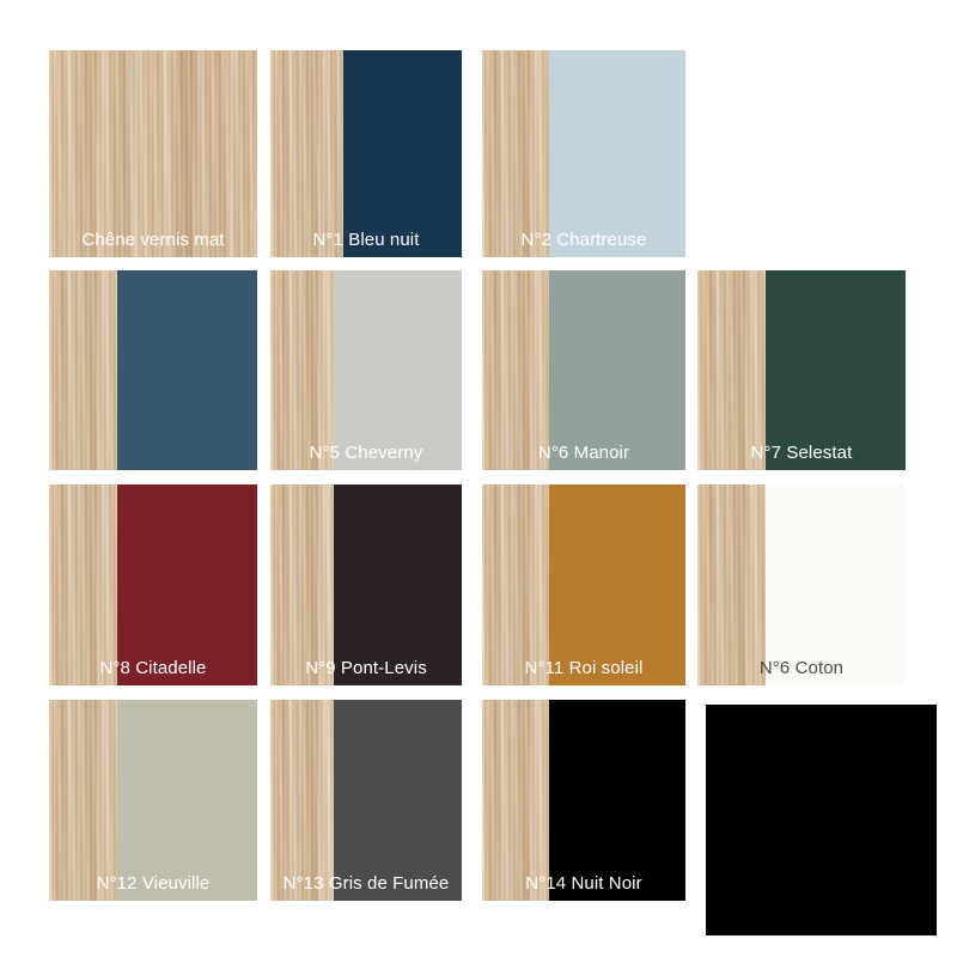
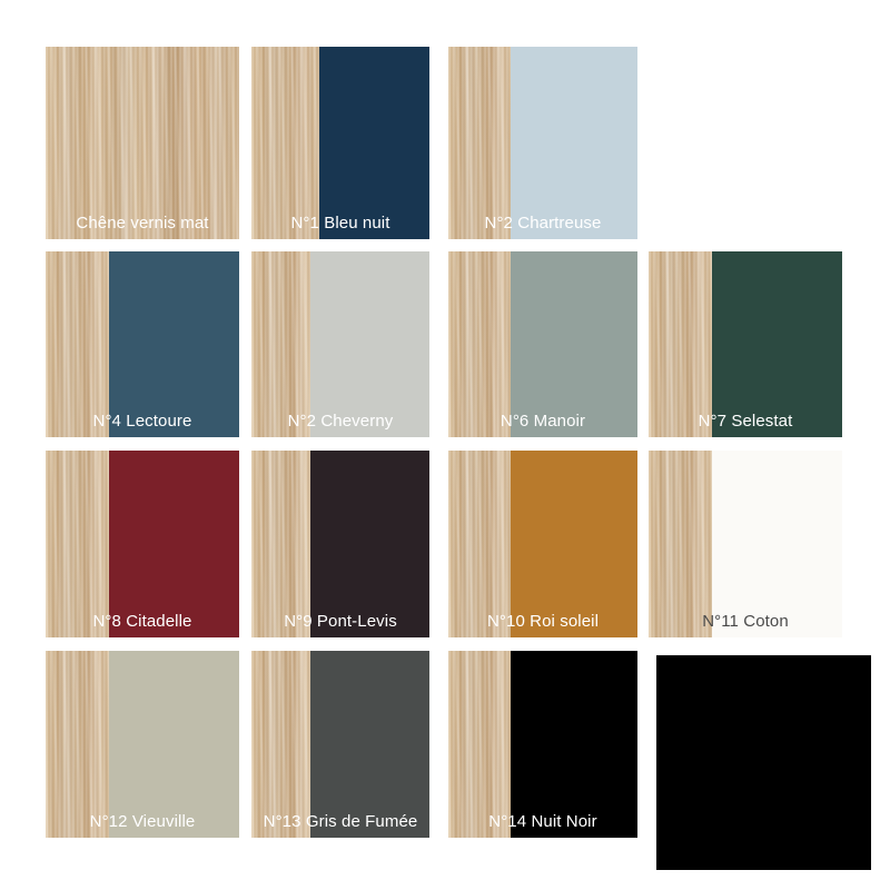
  Chêne vernis mat
  N°1 Bleu nuit
  N°2 Chartreuse
+ N°4 Lectoure
- N°5 Cheverny
+ N°2 Cheverny
  N°6 Manoir
  N°7 Selestat
  N°8 Citadelle
  N°9 Pont-Levis
- N°11 Roi soleil
+ N°10 Roi soleil
- N°6 Coton
+ N°11 Coton
  N°12 Vieuville
  N°13 Gris de Fumée
  N°14 Nuit Noir
